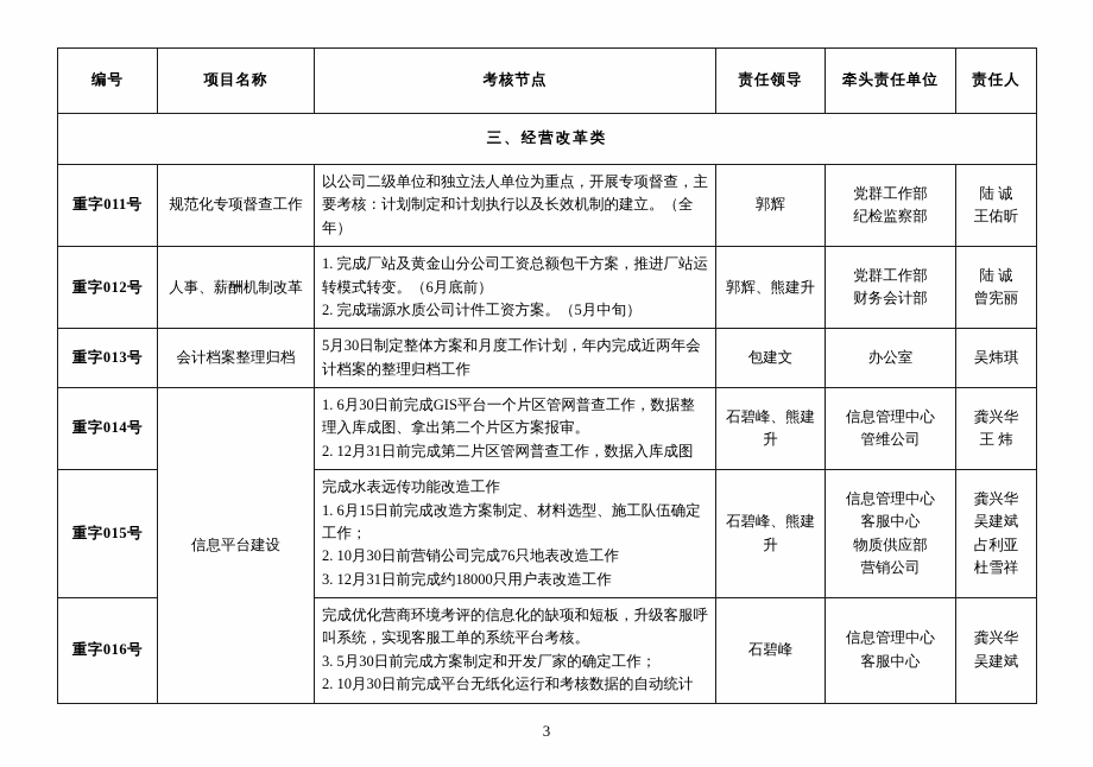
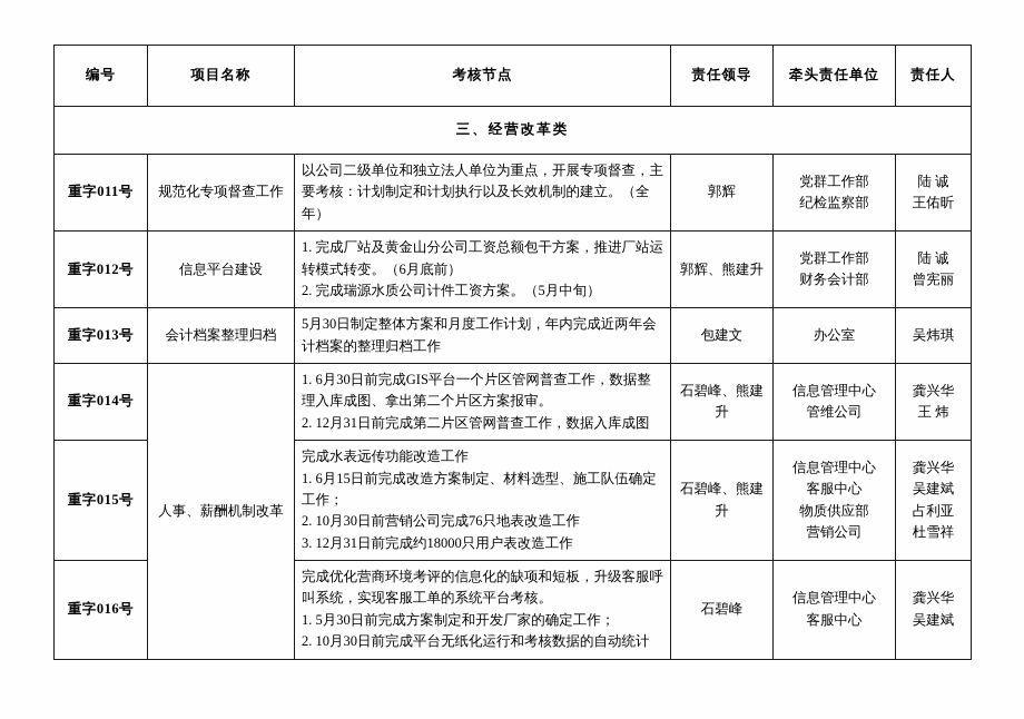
  编号	项目名称	考核节点	责任领导	牵头责任单位	责任人
  三、经营改革类
  重字011号	规范化专项督查工作	以公司二级单位和独立法人单位为重点，开展专项督查，主要考核：计划制定和计划执行以及长效机制的建立。（全年）	郭辉	党群工作部 纪检监察部	陆 诚 王佑昕
- 重字012号	人事、薪酬机制改革	1. 完成厂站及黄金山分公司工资总额包干方案，推进厂站运转模式转变。（6月底前） 2. 完成瑞源水质公司计件工资方案。（5月中旬）	郭辉、熊建升	党群工作部 财务会计部	陆 诚 曾宪丽
+ 重字012号	信息平台建设	1. 完成厂站及黄金山分公司工资总额包干方案，推进厂站运转模式转变。（6月底前） 2. 完成瑞源水质公司计件工资方案。（5月中旬）	郭辉、熊建升	党群工作部 财务会计部	陆 诚 曾宪丽
  重字013号	会计档案整理归档	5月30日制定整体方案和月度工作计划，年内完成近两年会计档案的整理归档工作	包建文	办公室	吴炜琪
- 重字014号	信息平台建设	1. 6月30日前完成GIS平台一个片区管网普查工作，数据整理入库成图、拿出第二个片区方案报审。 2. 12月31日前完成第二片区管网普查工作，数据入库成图	石碧峰、熊建升	信息管理中心 管维公司	龚兴华 王 炜
+ 重字014号	人事、薪酬机制改革	1. 6月30日前完成GIS平台一个片区管网普查工作，数据整理入库成图、拿出第二个片区方案报审。 2. 12月31日前完成第二片区管网普查工作，数据入库成图	石碧峰、熊建升	信息管理中心 管维公司	龚兴华 王 炜
  重字015号	完成水表远传功能改造工作 1. 6月15日前完成改造方案制定、材料选型、施工队伍确定工作； 2. 10月30日前营销公司完成76只地表改造工作 3. 12月31日前完成约18000只用户表改造工作	石碧峰、熊建升	信息管理中心 客服中心 物质供应部 营销公司	龚兴华 吴建斌 占利亚 杜雪祥
- 重字016号	完成优化营商环境考评的信息化的缺项和短板，升级客服呼叫系统，实现客服工单的系统平台考核。 3. 5月30日前完成方案制定和开发厂家的确定工作； 2. 10月30日前完成平台无纸化运行和考核数据的自动统计	石碧峰	信息管理中心 客服中心	龚兴华 吴建斌
+ 重字016号	完成优化营商环境考评的信息化的缺项和短板，升级客服呼叫系统，实现客服工单的系统平台考核。 1. 5月30日前完成方案制定和开发厂家的确定工作； 2. 10月30日前完成平台无纸化运行和考核数据的自动统计	石碧峰	信息管理中心 客服中心	龚兴华 吴建斌
- 3
